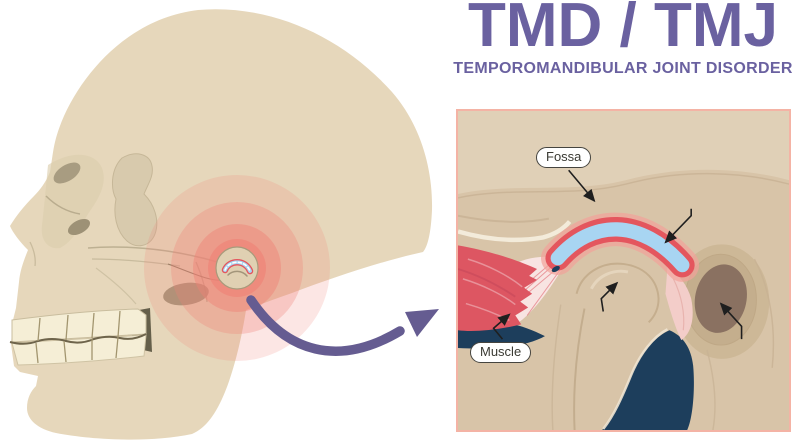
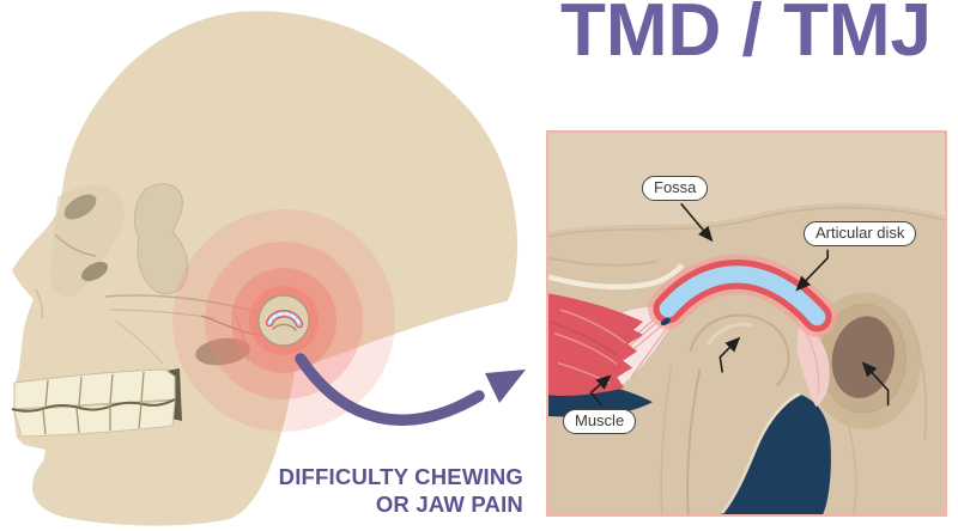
+ DIFFICULTY CHEWING
+ OR JAW PAIN
  TMD / TMJ
- TEMPOROMANDIBULAR JOINT DISORDER
  Fossa
+ Articular disk
  Muscle
